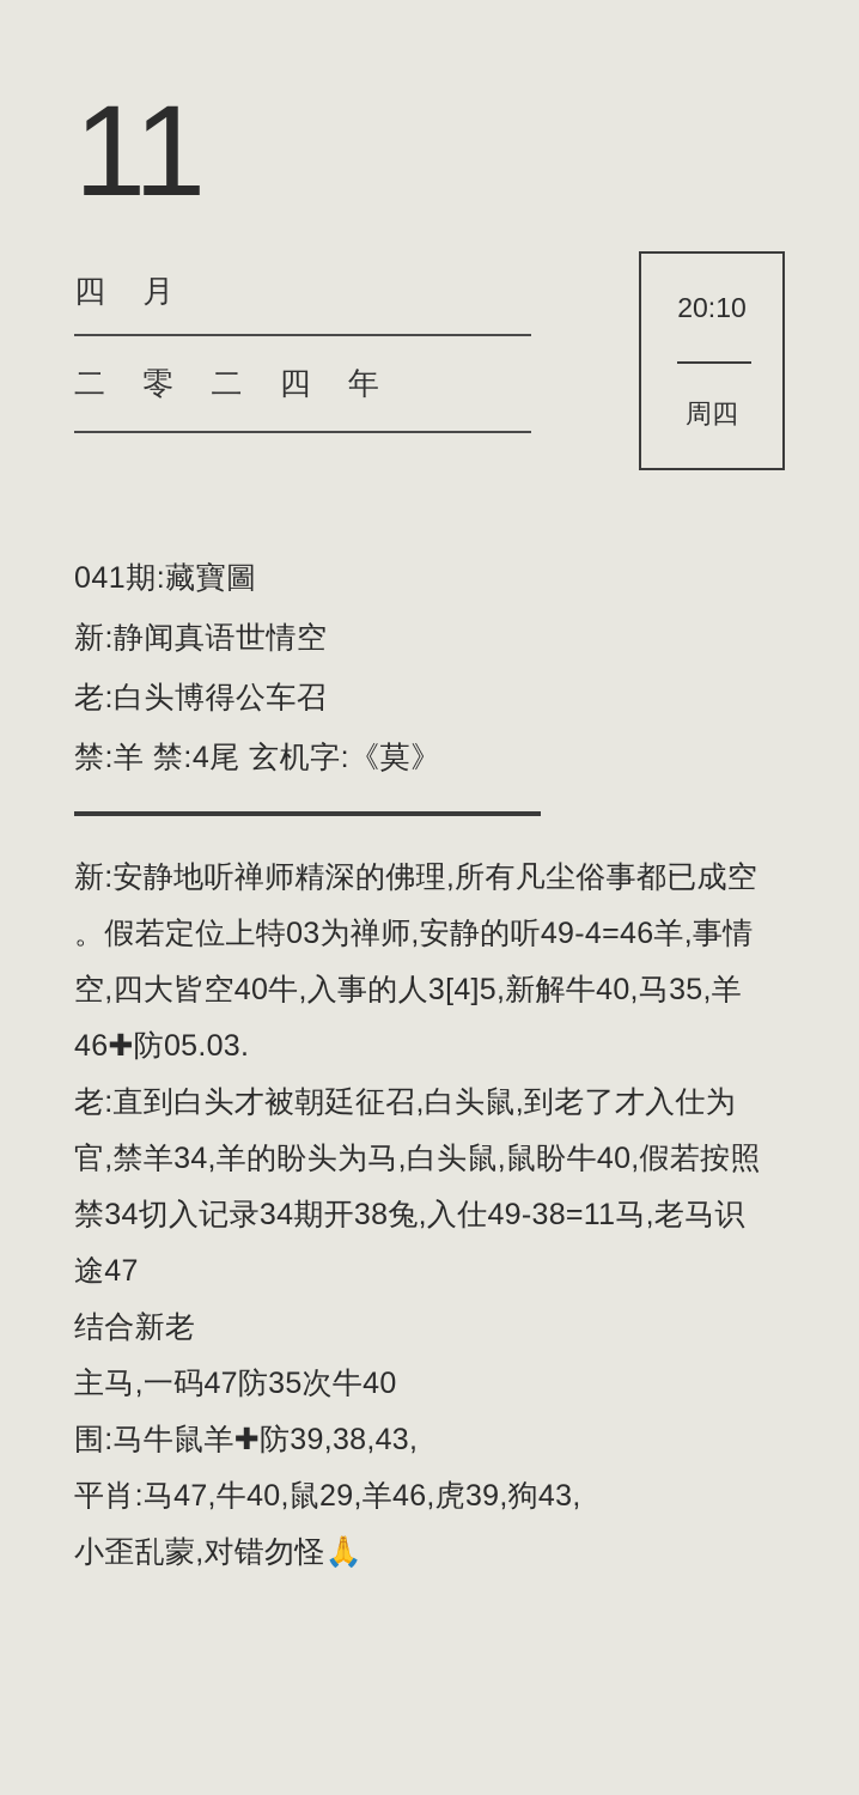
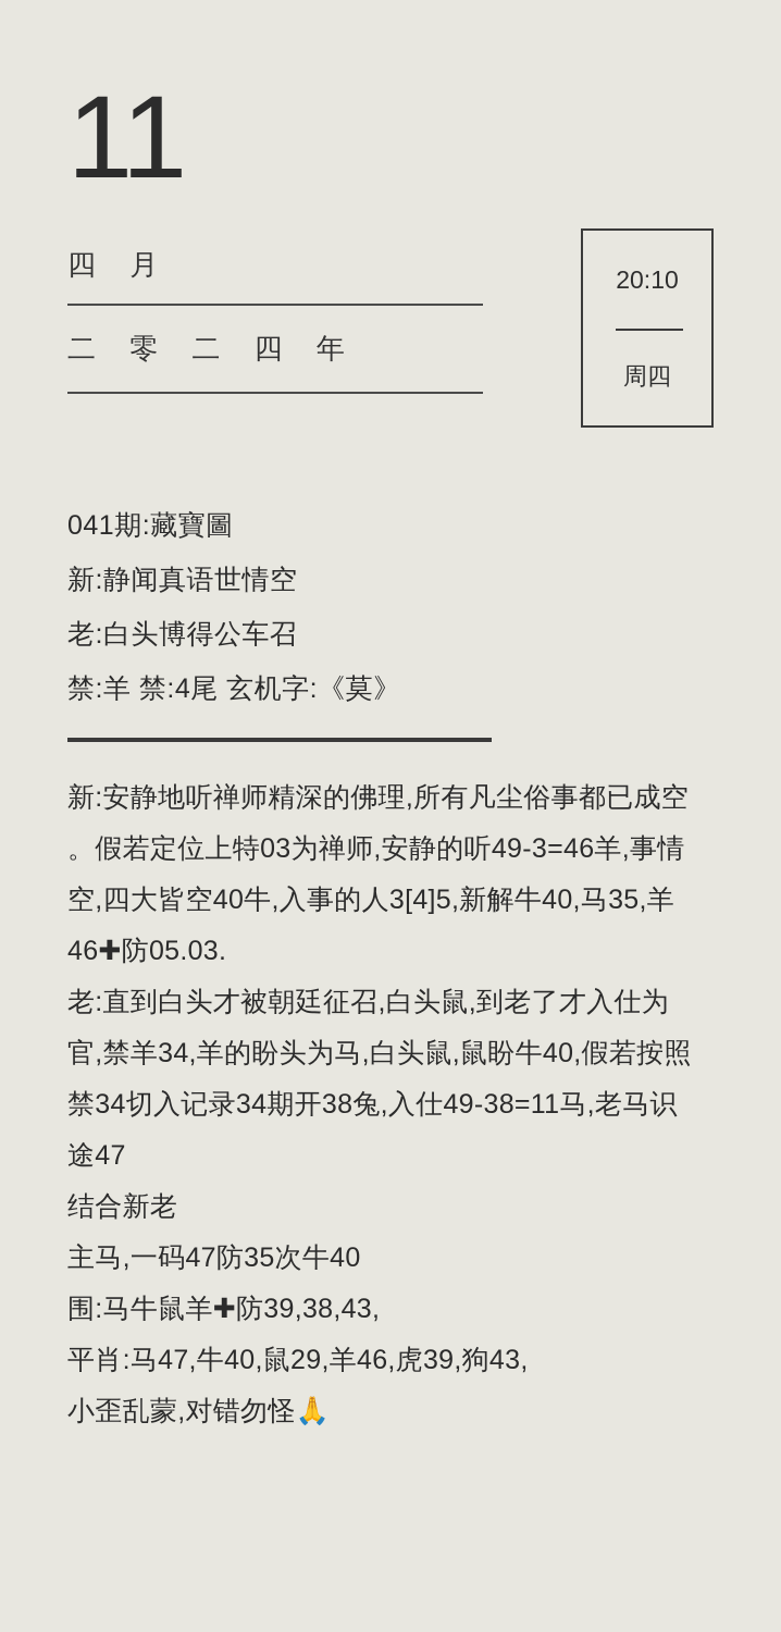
  11
  四 月
  二 零 二 四 年
  20:10
  周四
  041期:藏寶圖
  新:静闻真语世情空
  老:白头博得公车召
  禁:羊 禁:4尾 玄机字:《莫》
- 新:安静地听禅师精深的佛理,所有凡尘俗事都已成空 。假若定位上特03为禅师,安静的听49-4=46羊,事情空,四大皆空40牛,入事的人3[4]5,新解牛40,马35,羊46✚防05.03.
+ 新:安静地听禅师精深的佛理,所有凡尘俗事都已成空 。假若定位上特03为禅师,安静的听49-3=46羊,事情空,四大皆空40牛,入事的人3[4]5,新解牛40,马35,羊46✚防05.03.
  老:直到白头才被朝廷征召,白头鼠,到老了才入仕为官,禁羊34,羊的盼头为马,白头鼠,鼠盼牛40,假若按照禁34切入记录34期开38兔,入仕49-38=11马,老马识途47
  结合新老
  主马,一码47防35次牛40
  围:马牛鼠羊✚防39,38,43,
  平肖:马47,牛40,鼠29,羊46,虎39,狗43,
  小歪乱蒙,对错勿怪🙏
